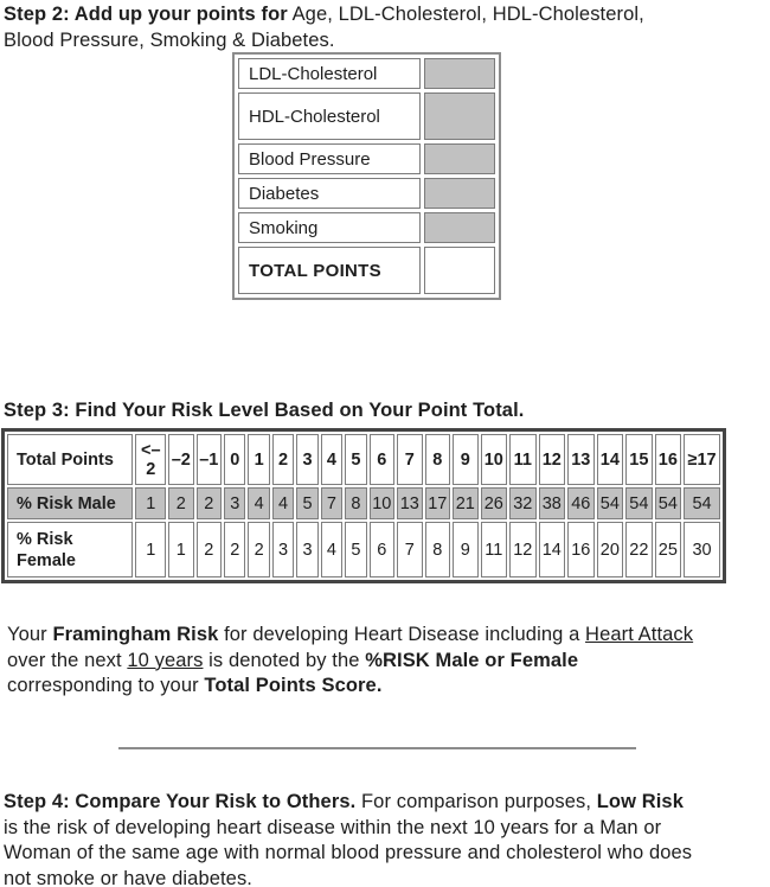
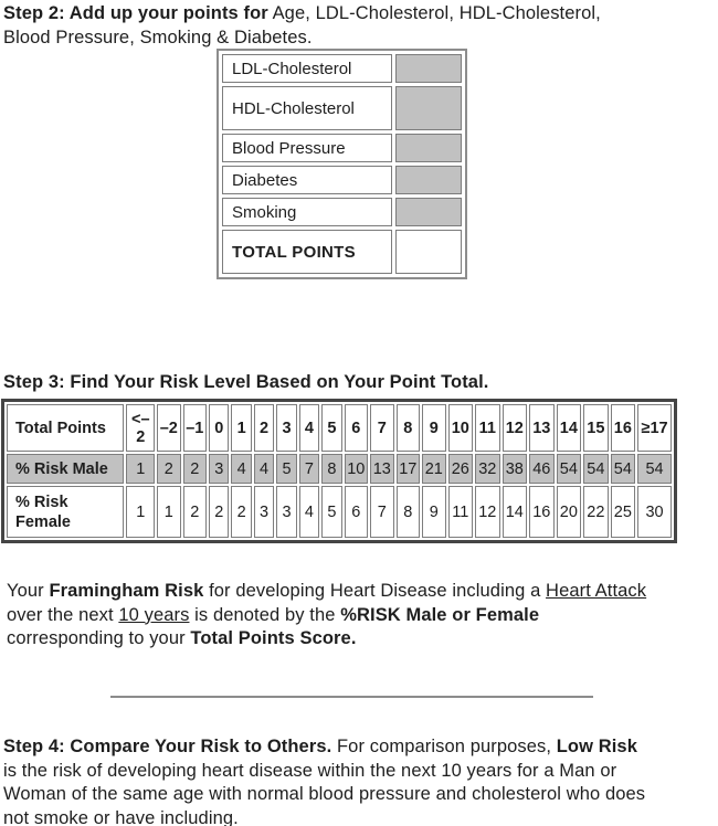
  Step 2: Add up your points for Age, LDL-Cholesterol, HDL-Cholesterol,
  Blood Pressure, Smoking & Diabetes.
  LDL-Cholesterol
  HDL-Cholesterol
  Blood Pressure
  Diabetes
  Smoking
  TOTAL POINTS
  Step 3: Find Your Risk Level Based on Your Point Total.
  Total Points	<–2	–2	–1	0	1	2	3	4	5	6	7	8	9	10	11	12	13	14	15	16	≥17
  % Risk Male	1	2	2	3	4	4	5	7	8	10	13	17	21	26	32	38	46	54	54	54	54
  % RiskFemale	1	1	2	2	2	3	3	4	5	6	7	8	9	11	12	14	16	20	22	25	30
  Your Framingham Risk for developing Heart Disease including a Heart Attack
  over the next 10 years is denoted by the %RISK Male or Female
  corresponding to your Total Points Score.
  Step 4: Compare Your Risk to Others. For comparison purposes, Low Risk
  is the risk of developing heart disease within the next 10 years for a Man or
  Woman of the same age with normal blood pressure and cholesterol who does
- not smoke or have diabetes.
+ not smoke or have including.
